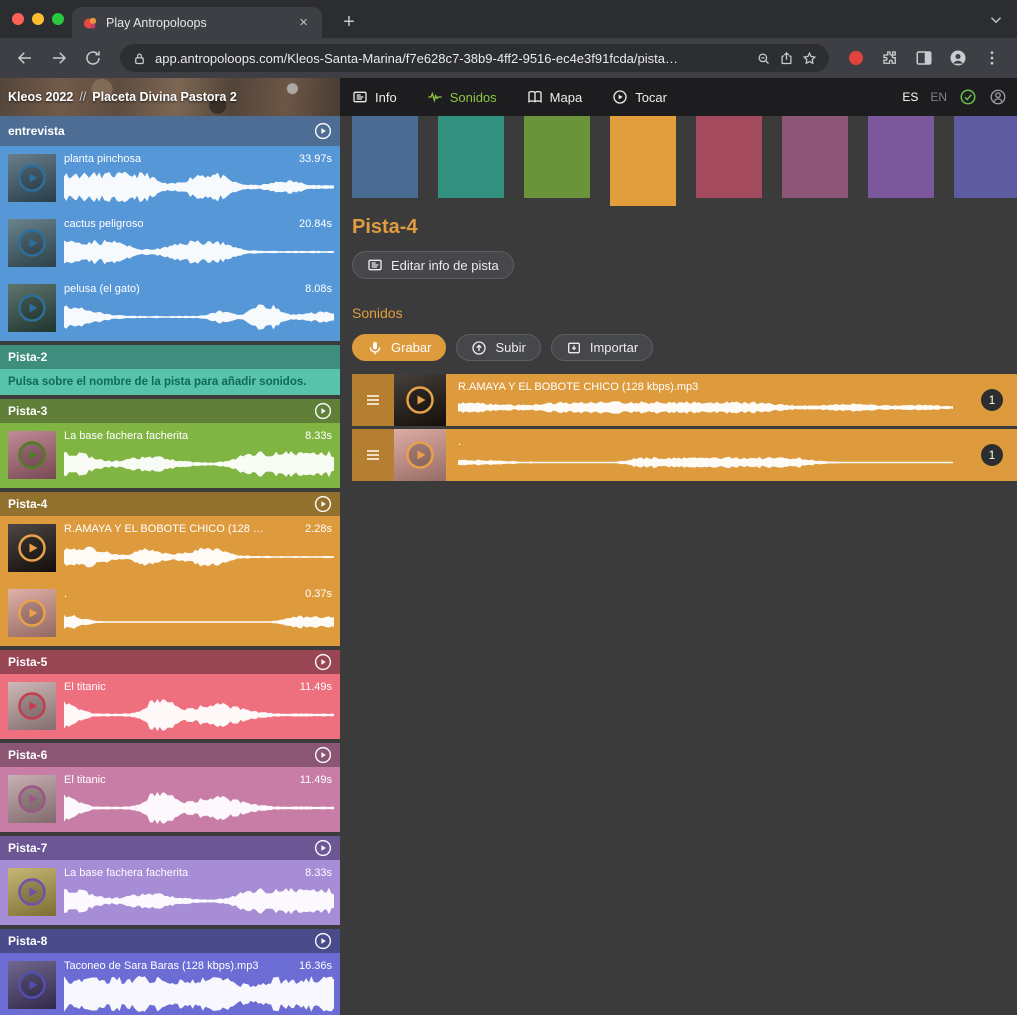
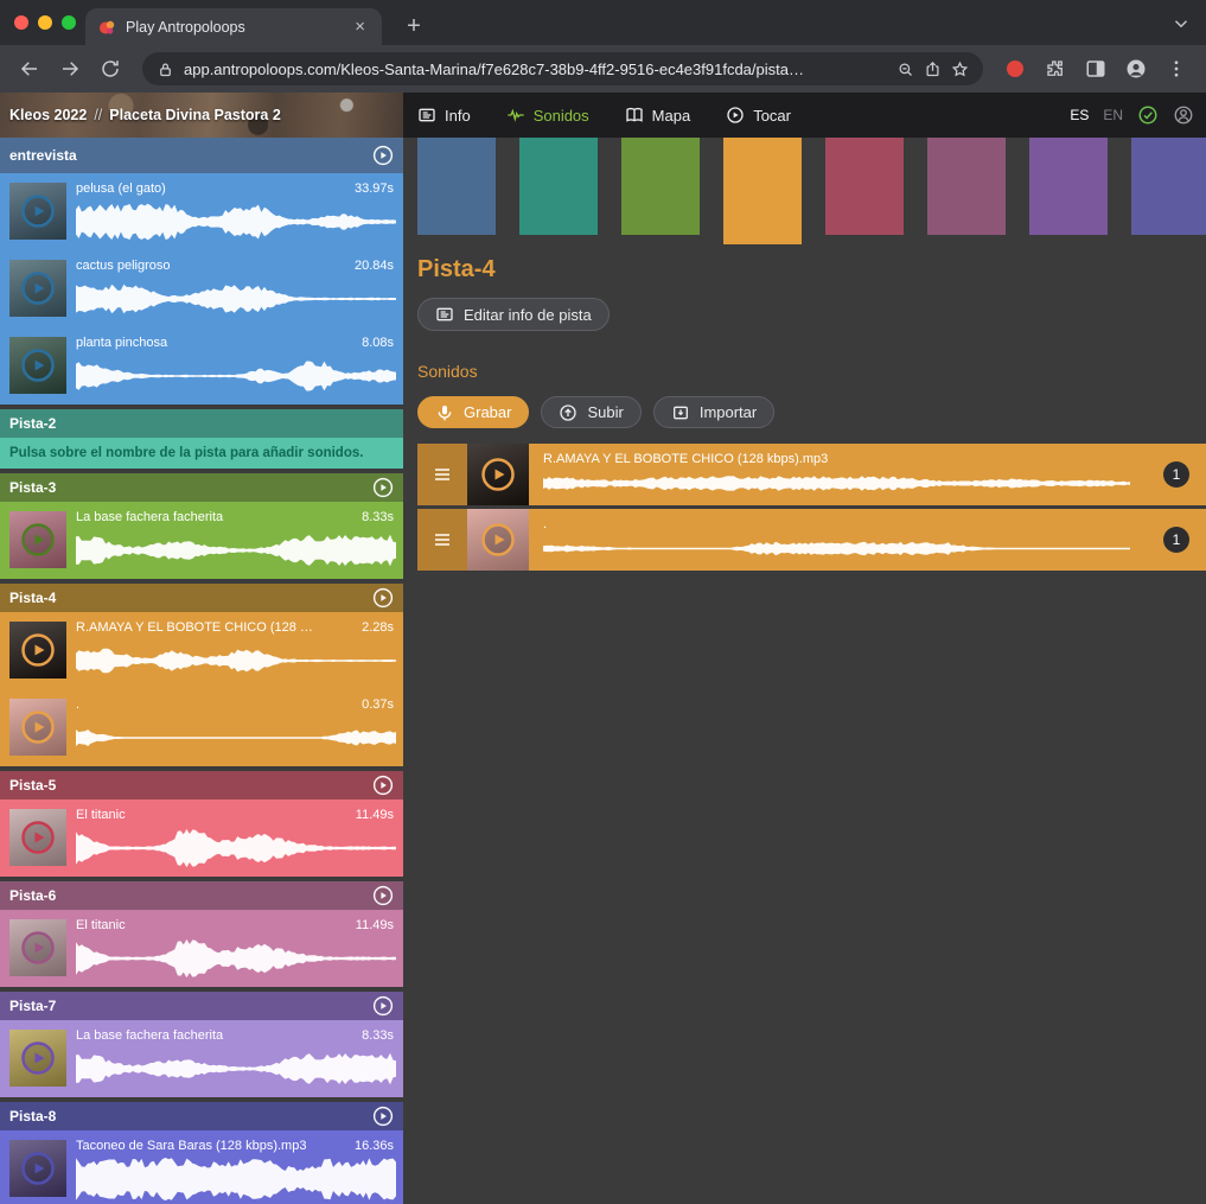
  Play Antropoloops
  ×
  +
  app.antropoloops.com/Kleos-Santa-Marina/f7e628c7-38b9-4ff2-9516-ec4e3f91fcda/pista…
  Kleos 2022
  //
  Placeta Divina Pastora 2
  Info
  Sonidos
  Mapa
  Tocar
  ES
  EN
  entrevista
- planta pinchosa
+ pelusa (el gato)
  33.97s
  cactus peligroso
  20.84s
- pelusa (el gato)
+ planta pinchosa
  8.08s
  Pista-2
  Pulsa sobre el nombre de la pista para añadir sonidos.
  Pista-3
  La base fachera facherita
  8.33s
  Pista-4
  R.AMAYA Y EL BOBOTE CHICO (128 kbp
  2.28s
  .
  0.37s
  Pista-5
  El titanic
  11.49s
  Pista-6
  El titanic
  11.49s
  Pista-7
  La base fachera facherita
  8.33s
  Pista-8
  Taconeo de Sara Baras (128 kbps).mp3
  16.36s
  Pista-4
  Editar info de pista
  Sonidos
  Grabar
  Subir
  Importar
  R.AMAYA Y EL BOBOTE CHICO (128 kbps).mp3
  1
  .
  1
